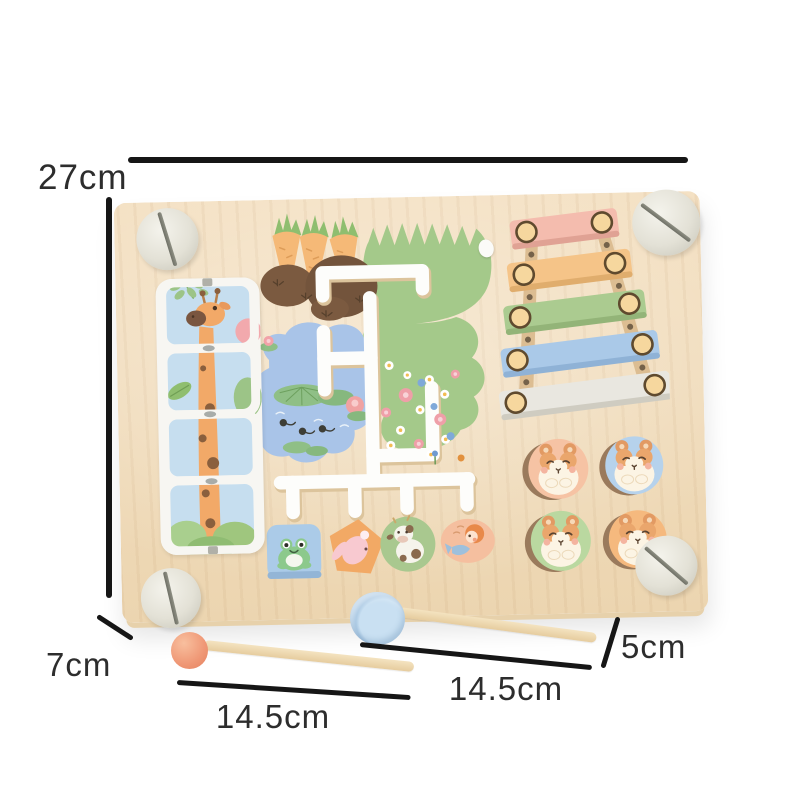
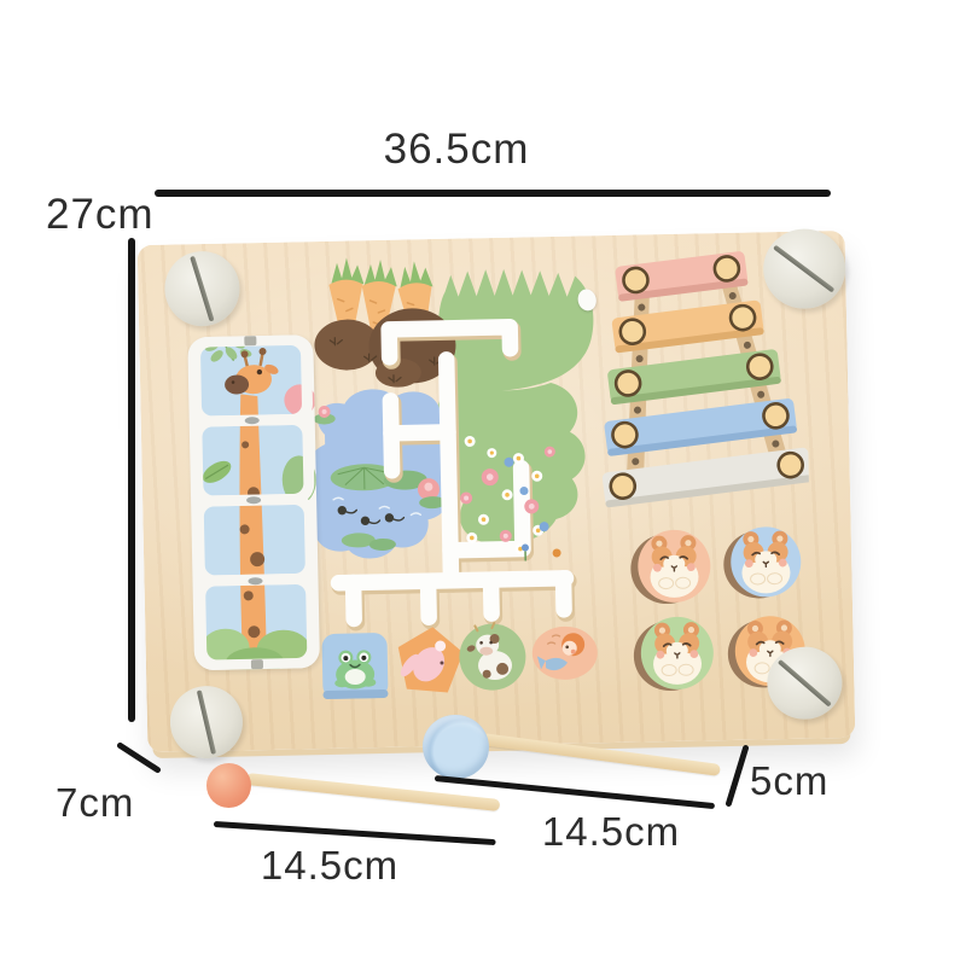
+ 36.5cm
  27cm
  7cm
  14.5cm
  14.5cm
  5cm
